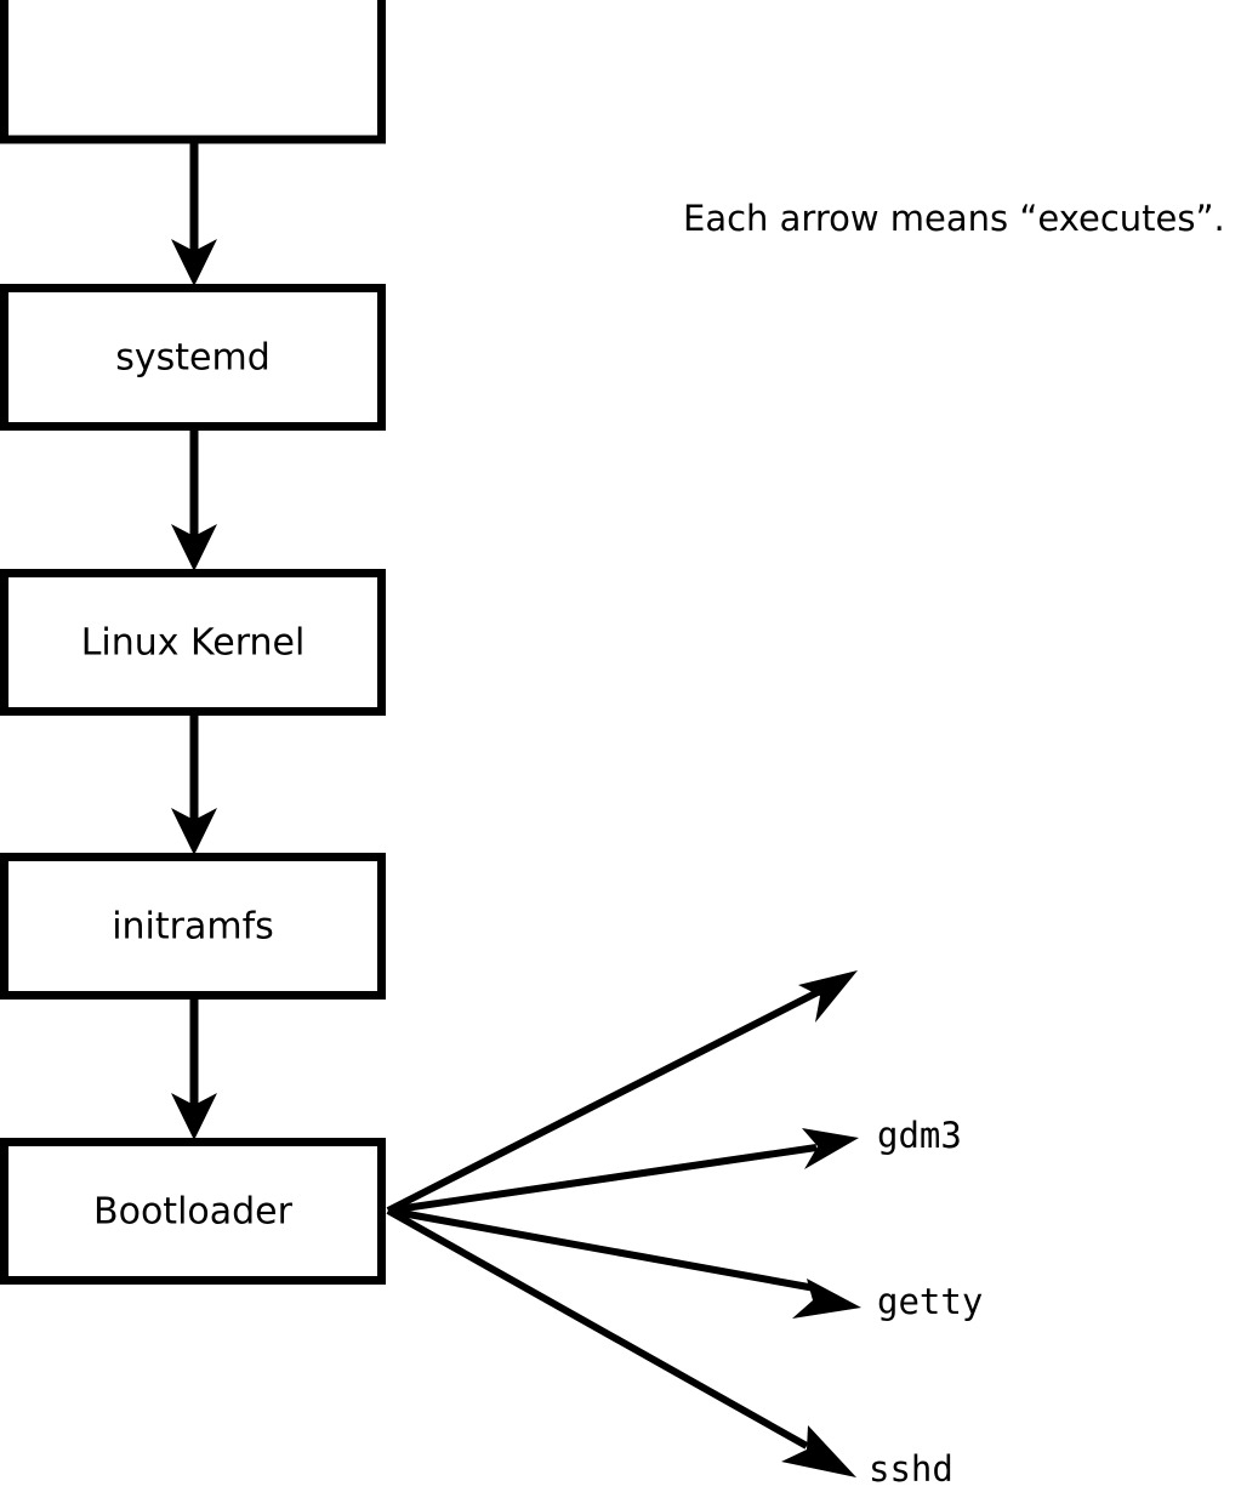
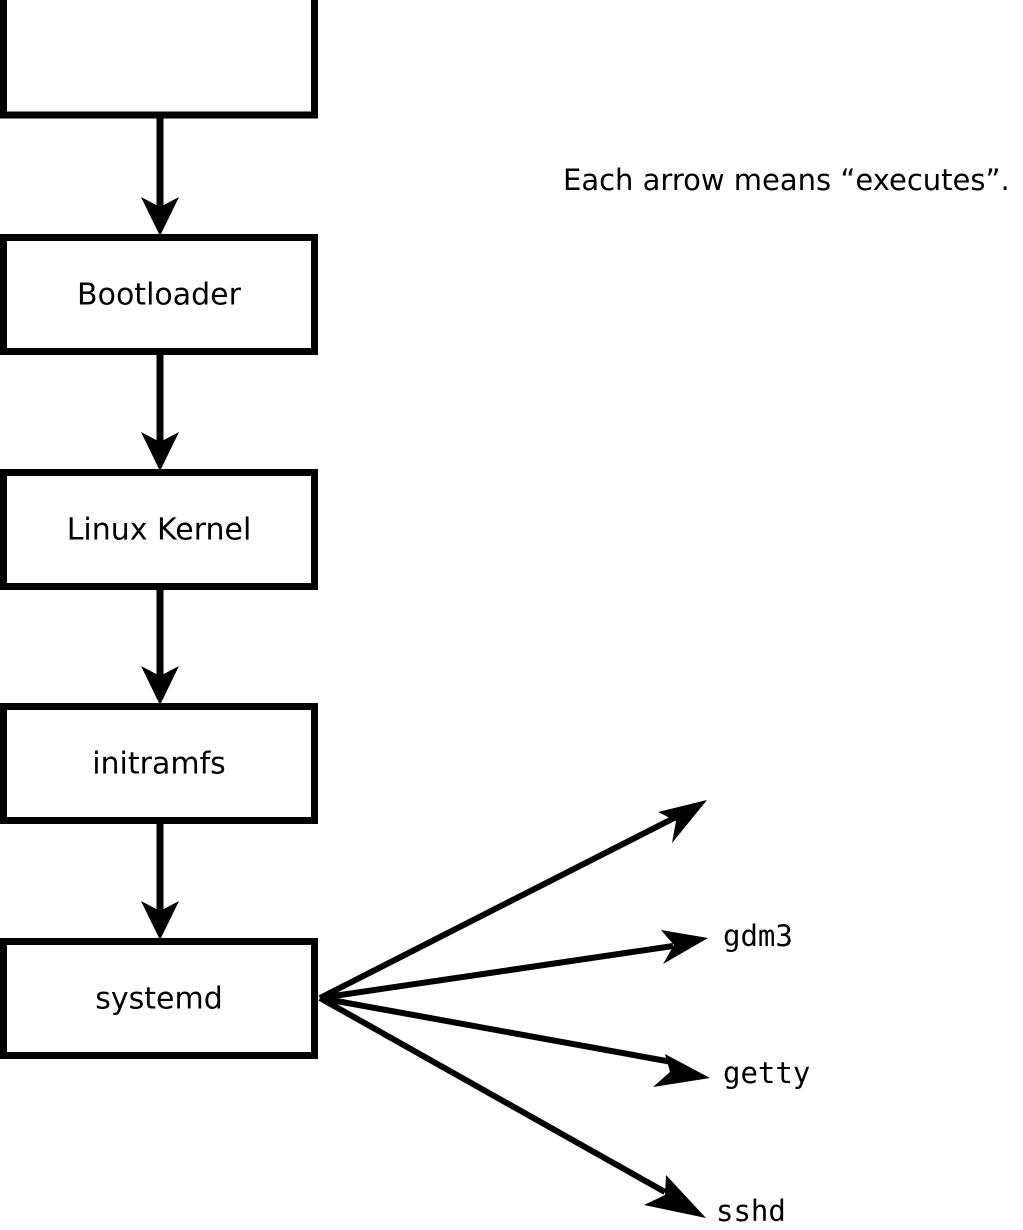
- systemd
+ Bootloader
  Linux Kernel
  initramfs
- Bootloader
+ systemd
  gdm3
  getty
  sshd
  Each arrow means “executes”.
